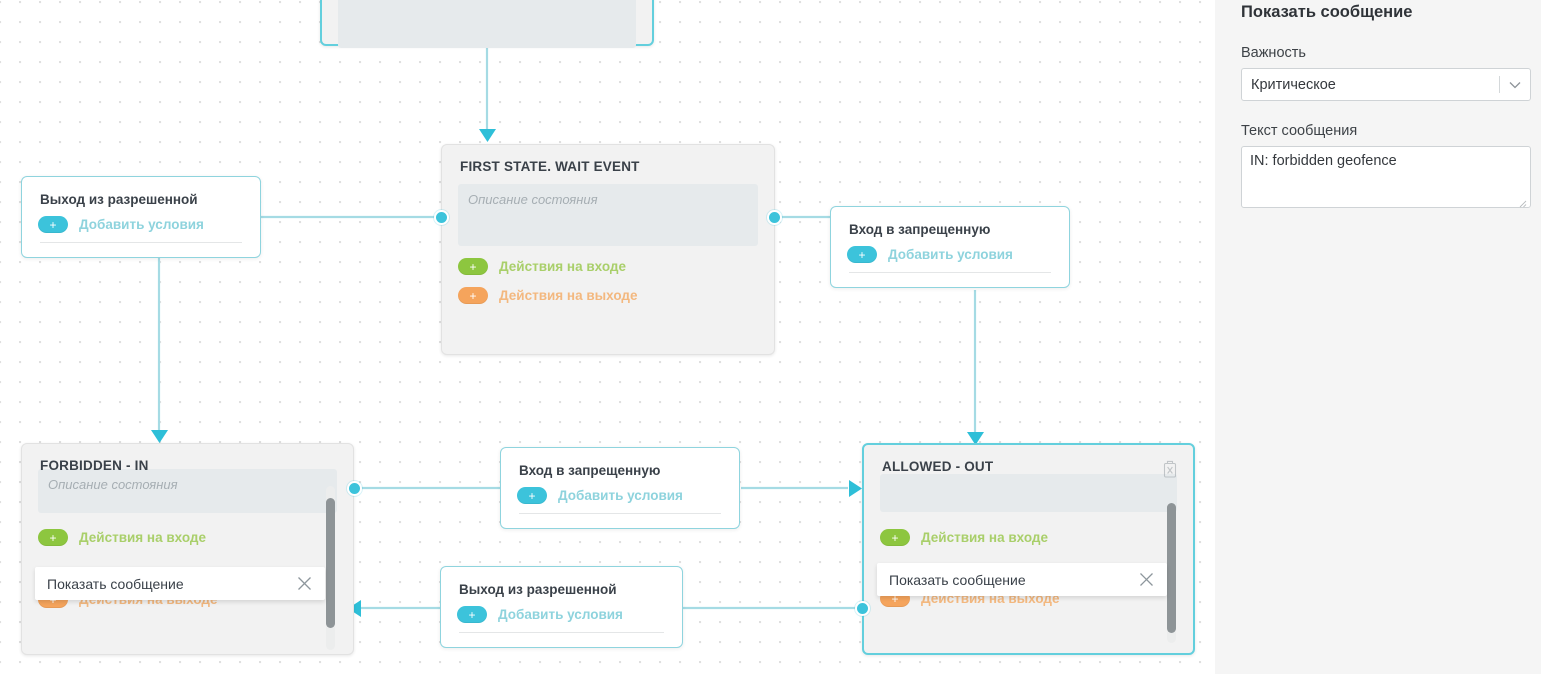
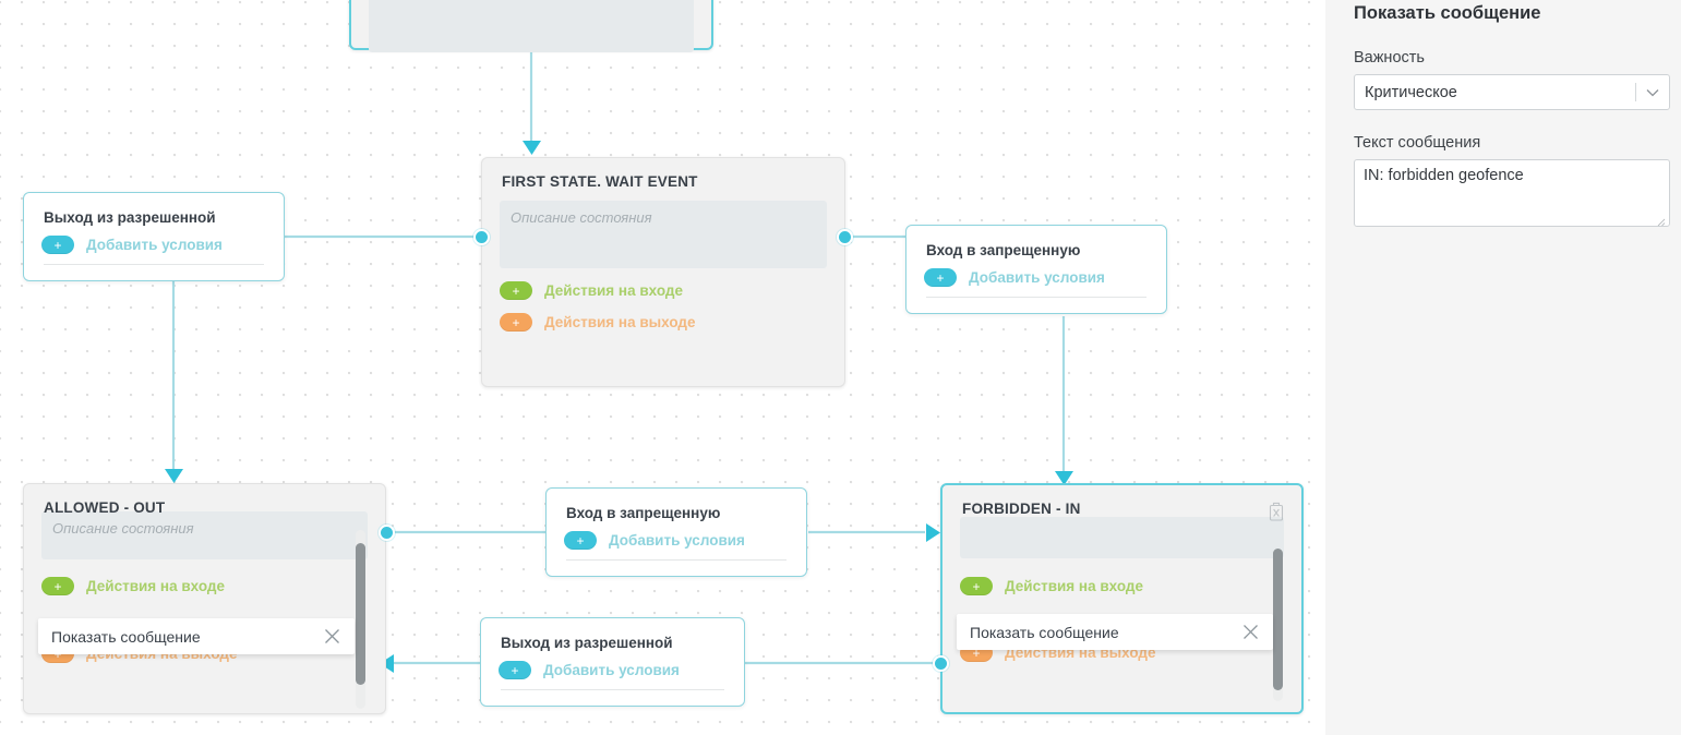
  FIRST STATE. WAIT EVENT
  Описание состояния
  +
  Действия на входе
  +
  Действия на выходе
- FORBIDDEN - IN
+ ALLOWED - OUT
  Описание состояния
  +
  Действия на входе
  Показать сообщение
- ALLOWED - OUT
+ FORBIDDEN - IN
  +
  Действия на входе
  +
  Действия на выходе
  Показать сообщение
  Выход из разрешенной
  +
  Добавить условия
  Вход в запрещенную
  +
  Добавить условия
  Вход в запрещенную
  +
  Добавить условия
  Выход из разрешенной
  +
  Добавить условия
  Показать сообщение
  Важность
  Критическое
  Текст сообщения
  IN: forbidden geofence
